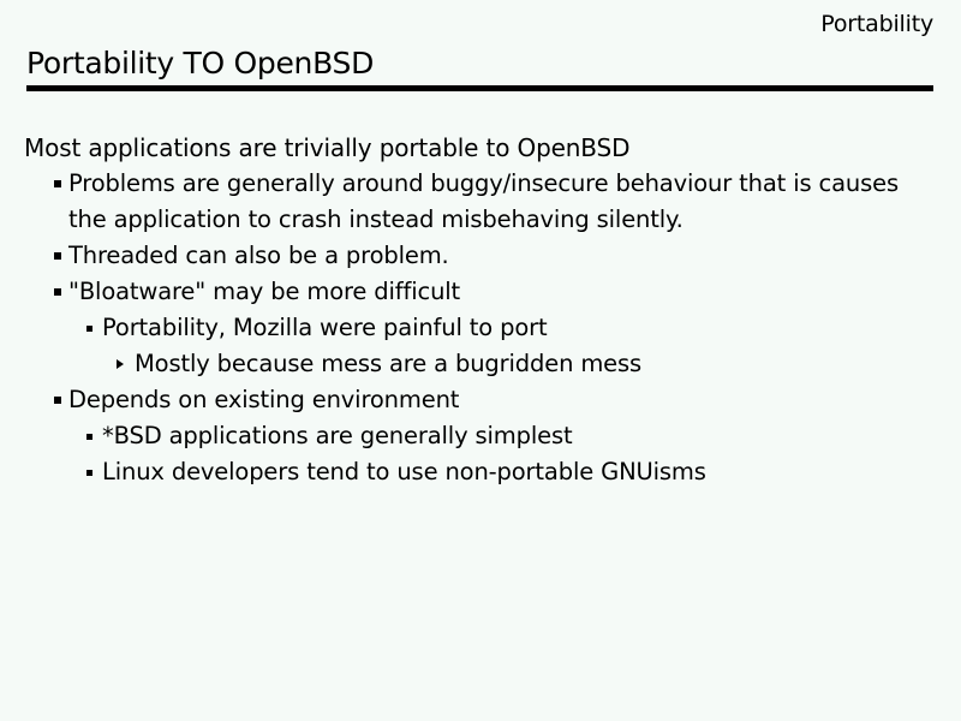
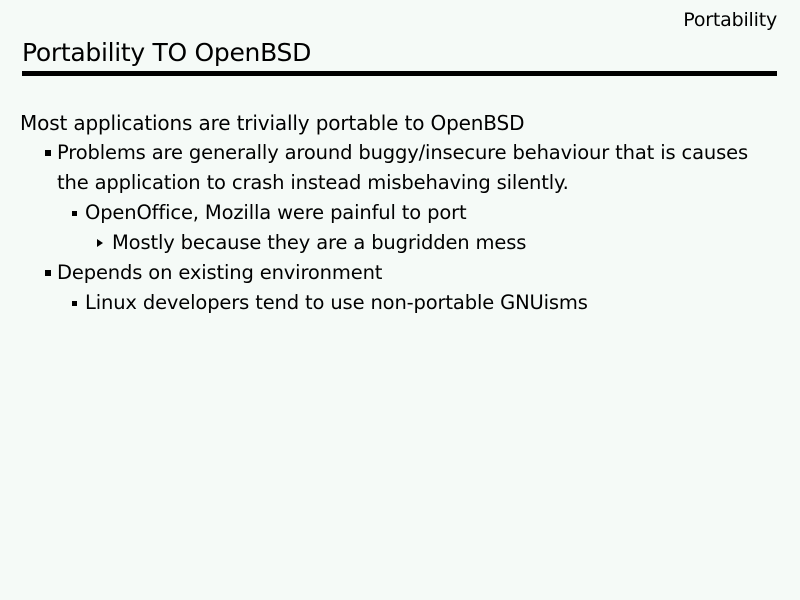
  Portability
  Portability TO OpenBSD
  Most applications are trivially portable to OpenBSD
  Problems are generally around buggy/insecure behaviour that is causes the application to crash instead misbehaving silently.
- Threaded can also be a problem.
- "Bloatware" may be more difficult
- Portability, Mozilla were painful to port
+ OpenOffice, Mozilla were painful to port
- Mostly because mess are a bugridden mess
+ Mostly because they are a bugridden mess
  Depends on existing environment
- *BSD applications are generally simplest
  Linux developers tend to use non-portable GNUisms
